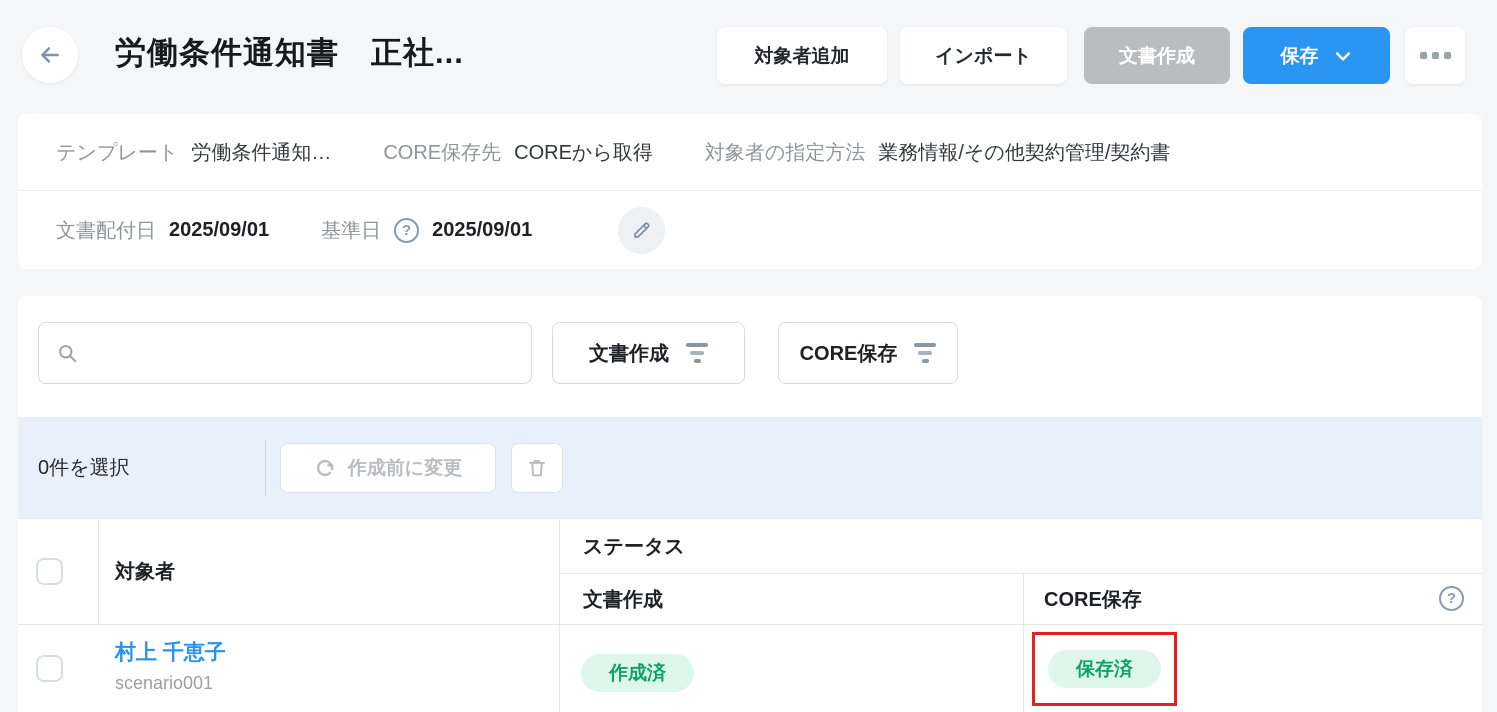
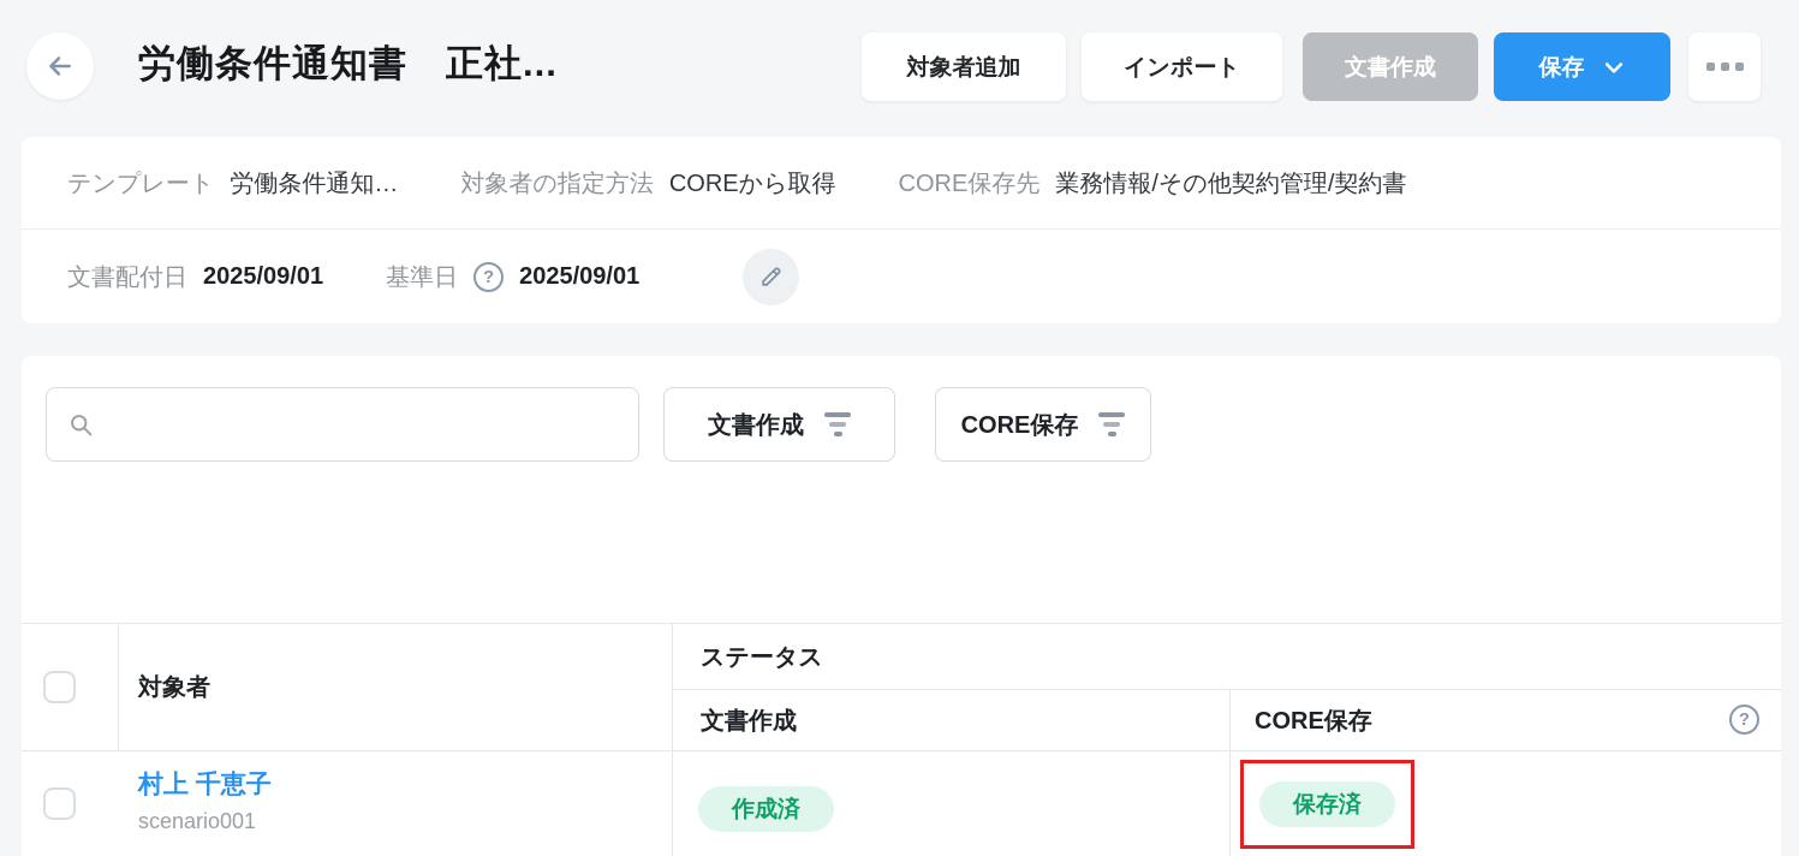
  労働条件通知書 正社...
  対象者追加
  インポート
  文書作成
  保存
  テンプレート
  労働条件通知…
- CORE保存先
+ 対象者の指定方法
  COREから取得
- 対象者の指定方法
+ CORE保存先
  業務情報/その他契約管理/契約書
  文書配付日
  2025/09/01
  基準日
  ?
  2025/09/01
  文書作成
  CORE保存
- 0件を選択
- 作成前に変更
  対象者
  ステータス
  文書作成
  CORE保存
  ?
  村上 千恵子
  scenario001
  作成済
  保存済
